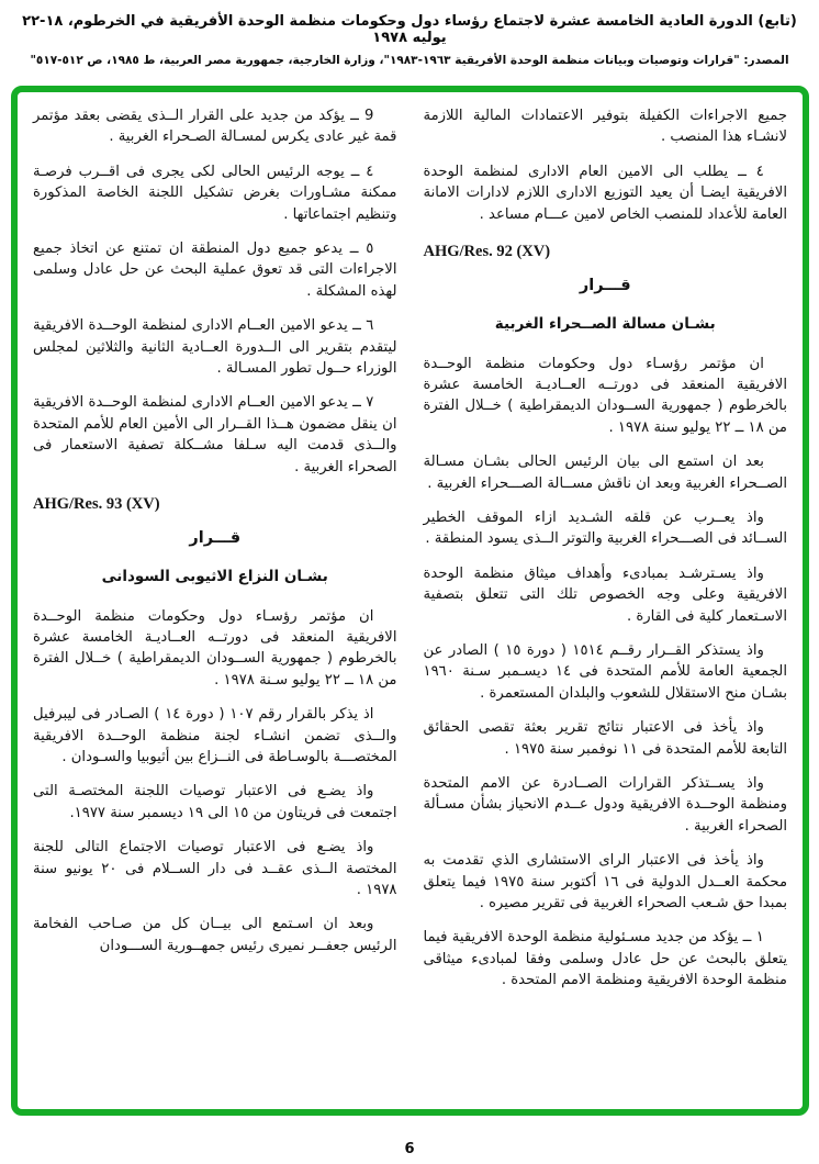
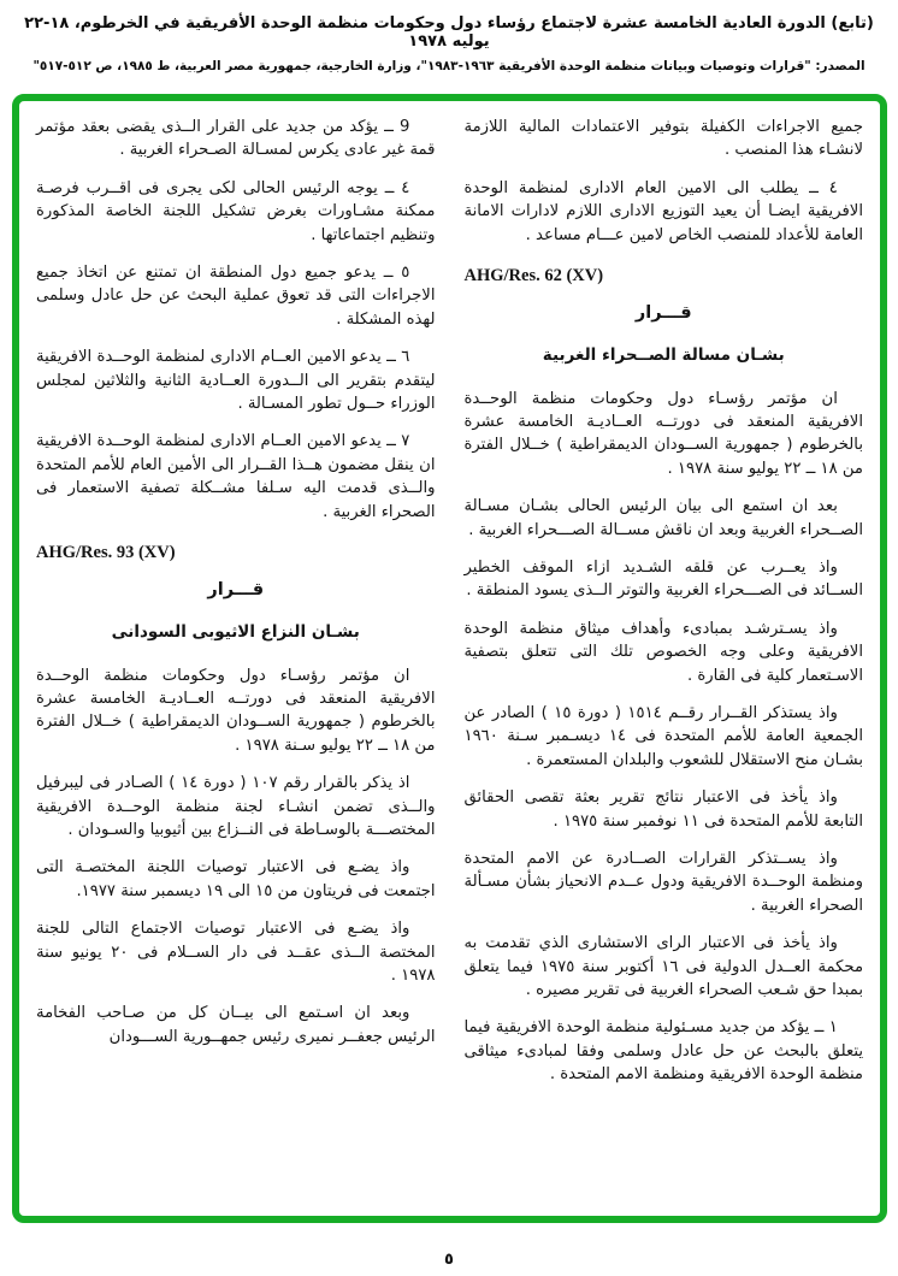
  (تابع) الدورة العادية الخامسة عشرة لاجتماع رؤساء دول وحكومات منظمة الوحدة الأفريقية في الخرطوم، ١٨-٢٢ يوليه ١٩٧٨
  المصدر: "قرارات وتوصيات وبيانات منظمة الوحدة الأفريقية ١٩٦٣-١٩٨٣"، وزارة الخارجية، جمهورية مصر العربية، ط ١٩٨٥، ص ٥١٢-٥١٧"
  جميع الاجراءات الكفيلة بتوفير الاعتمادات المالية اللازمة لانشـاء هذا المنصب .
  ٤ ــ يطلب الى الامين العام الادارى لمنظمة الوحدة الافريقية ايضـا أن يعيد التوزيع الادارى اللازم لادارات الامانة العامة للأعداد للمنصب الخاص لامين عـــام مساعد .
- AHG/Res. 92 (XV)
+ AHG/Res. 62 (XV)
  قـــرار
  بشـان مسالة الصــحراء الغربية
  ان مؤتمر رؤسـاء دول وحكومات منظمة الوحــدة الافريقية المنعقد فى دورتــه العــاديـة الخامسة عشرة بالخرطوم ( جمهورية الســودان الديمقراطية ) خــلال الفترة من ١٨ ــ ٢٢ يوليو سنة ١٩٧٨ .
  بعد ان استمع الى بيان الرئيس الحالى بشـان مسـالة الصــحراء الغربية وبعد ان ناقش مســالة الصـــحراء الغربية .
  واذ يعــرب عن قلقه الشـديد ازاء الموقف الخطير الســائد فى الصـــحراء الغربية والتوتر الــذى يسود المنطقة .
  واذ يسـترشـد بمبادىء وأهداف ميثاق منظمة الوحدة الافريقية وعلى وجه الخصوص تلك التى تتعلق بتصفية الاسـتعمار كلية فى القارة .
  واذ يستذكر القــرار رقــم ١٥١٤ ( دورة ١٥ ) الصادر عن الجمعية العامة للأمم المتحدة فى ١٤ ديسـمبر سـنة ١٩٦٠ بشـان منح الاستقلال للشعوب والبلدان المستعمرة .
  واذ يأخذ فى الاعتبار نتائج تقرير بعثة تقصى الحقائق التابعة للأمم المتحدة فى ١١ نوفمبر سنة ١٩٧٥ .
  واذ يســتذكر القرارات الصــادرة عن الامم المتحدة ومنظمة الوحــدة الافريقية ودول عــدم الانحياز بشأن مسـألة الصحراء الغربية .
  واذ يأخذ فى الاعتبار الراى الاستشارى الذي تقدمت به محكمة العــدل الدولية فى ١٦ أكتوبر سنة ١٩٧٥ فيما يتعلق بمبدا حق شـعب الصحراء الغربية فى تقرير مصيره .
  ١ ــ يؤكد من جديد مسـئولية منظمة الوحدة الافريقية فيما يتعلق بالبحث عن حل عادل وسلمى وفقا لمبادىء ميثاقى منظمة الوحدة الافريقية ومنظمة الامم المتحدة .
  9 ــ يؤكد من جديد على القرار الــذى يقضى بعقد مؤتمر قمة غير عادى يكرس لمسـالة الصـحراء الغربية .
  ٤ ــ يوجه الرئيس الحالى لكى يجرى فى اقــرب فرصـة ممكنة مشـاورات بغرض تشكيل اللجنة الخاصة المذكورة وتنظيم اجتماعاتها .
  ٥ ــ يدعو جميع دول المنطقة ان تمتنع عن اتخاذ جميع الاجراءات التى قد تعوق عملية البحث عن حل عادل وسلمى لهذه المشكلة .
  ٦ ــ يدعو الامين العــام الادارى لمنظمة الوحــدة الافريقية ليتقدم بتقرير الى الــدورة العــادية الثانية والثلاثين لمجلس الوزراء حــول تطور المسـالة .
  ٧ ــ يدعو الامين العــام الادارى لمنظمة الوحــدة الافريقية ان ينقل مضمون هــذا القــرار الى الأمين العام للأمم المتحدة والــذى قدمت اليه سـلفا مشــكلة تصفية الاستعمار فى الصحراء الغربية .
  AHG/Res. 93 (XV)
  قـــرار
  بشـان النزاع الاثيوبى السودانى
  ان مؤتمر رؤسـاء دول وحكومات منظمة الوحــدة الافريقية المنعقد فى دورتــه العــاديـة الخامسة عشرة بالخرطوم ( جمهورية الســودان الديمقراطية ) خــلال الفترة من ١٨ ــ ٢٢ يوليو سـنة ١٩٧٨ .
  اذ يذكر بالقرار رقم ١٠٧ ( دورة ١٤ ) الصـادر فى ليبرفيل والــذى تضمن انشـاء لجنة منظمة الوحــدة الافريقية المختصـــة بالوسـاطة فى النــزاع بين أثيوبيا والسـودان .
  واذ يضـع فى الاعتبار توصيات اللجنة المختصـة التى اجتمعت فى فريتاون من ١٥ الى ١٩ ديسمبر سنة ١٩٧٧.
  واذ يضـع فى الاعتبار توصيات الاجتماع التالى للجنة المختصة الــذى عقــد فى دار الســلام فى ٢٠ يونيو سنة ١٩٧٨ .
  وبعد ان اسـتمع الى بيــان كل من صـاحب الفخامة الرئيس جعفــر نميرى رئيس جمهــورية الســـودان
- 6
+ ٥
